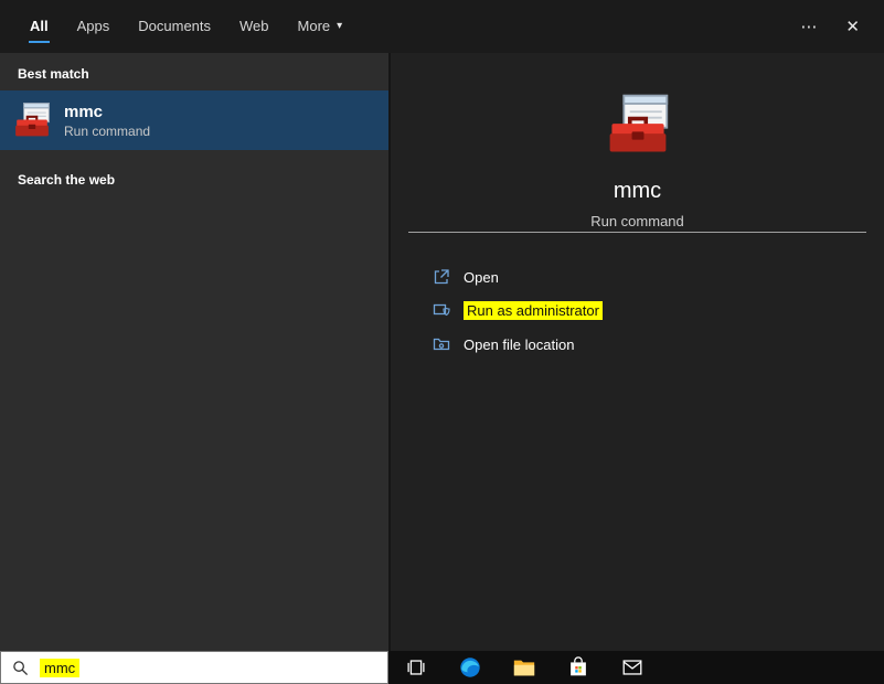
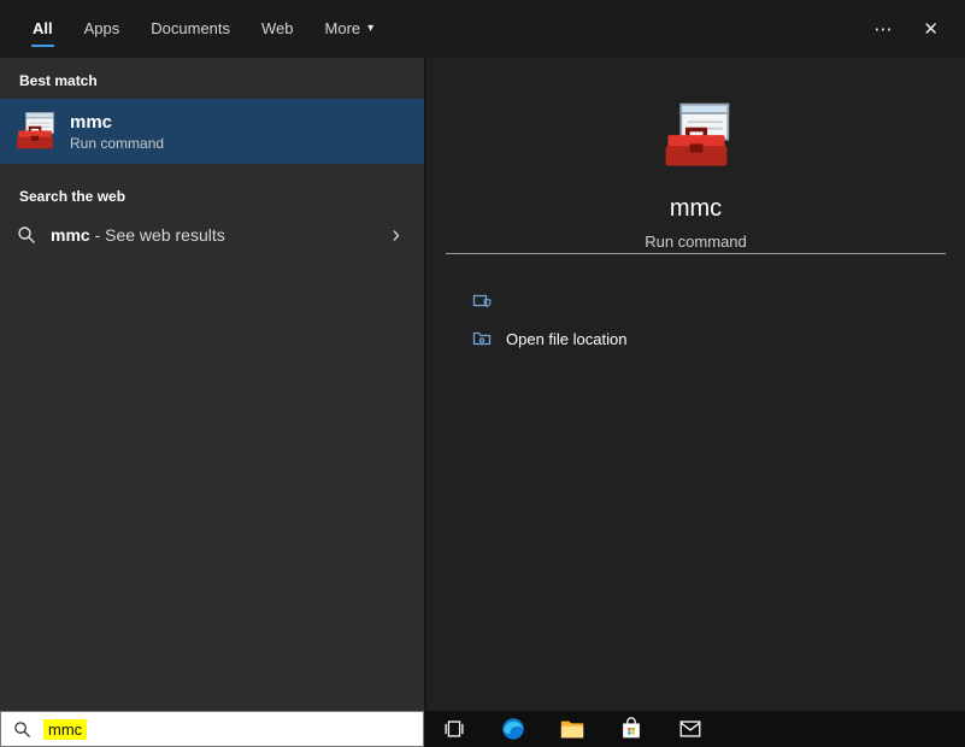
  All
  Apps
  Documents
  Web
  More
  ▾
  ⋯
  ✕
  Best match
  mmc
  Run command
  Search the web
+ mmc - See web results
+ ›
  mmc
  Run command
- Open
- Run as administrator
  Open file location
  mmc
